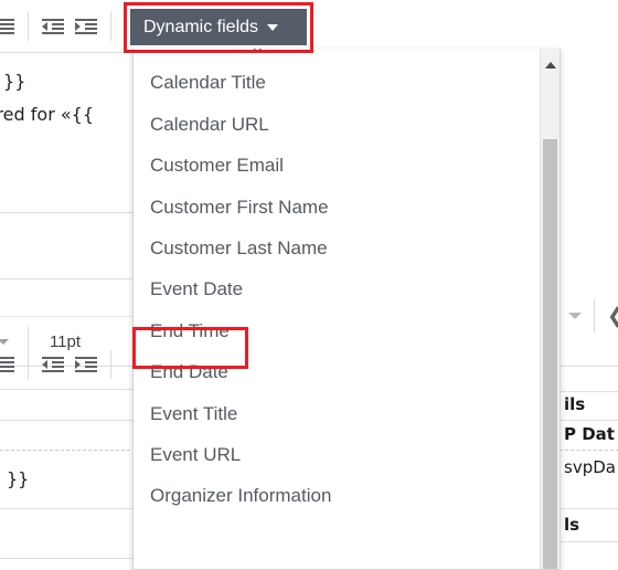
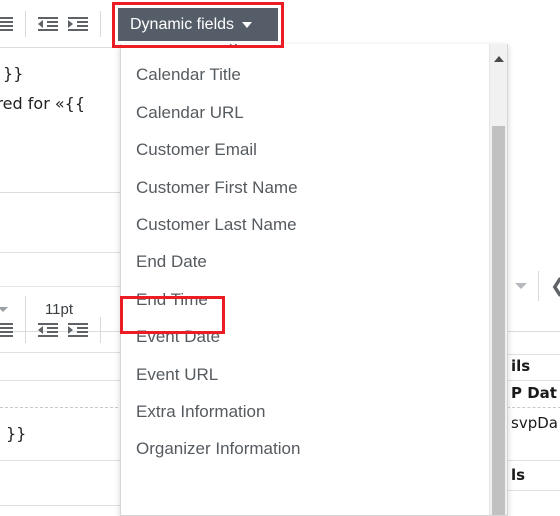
  11pt
  }}
  ❮
  ils
  P Dat
  svpDa
  ls
  Calendar Title
  Calendar URL
  Customer Email
  Customer First Name
  Customer Last Name
- Event Date
+ End Date
  End Time
- End Date
+ Event Date
- Event Title
  Event URL
+ Extra Information
  Organizer Information
  Dynamic fields
